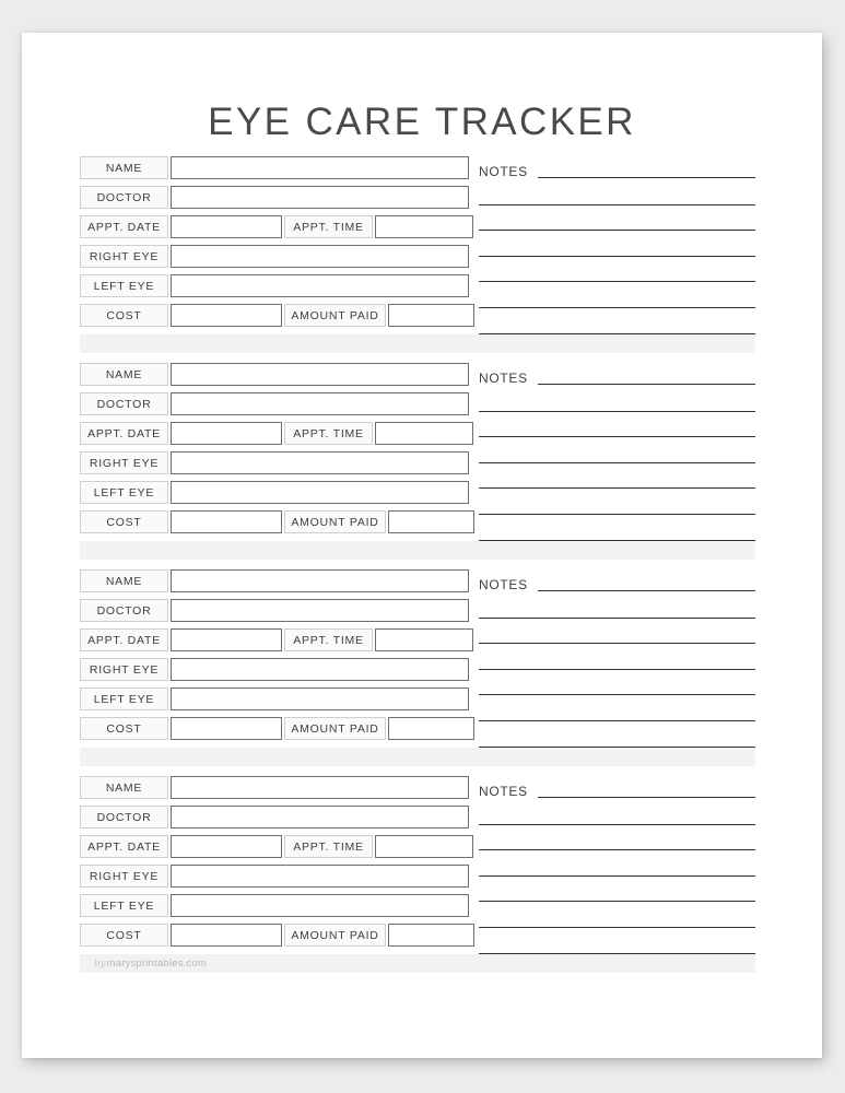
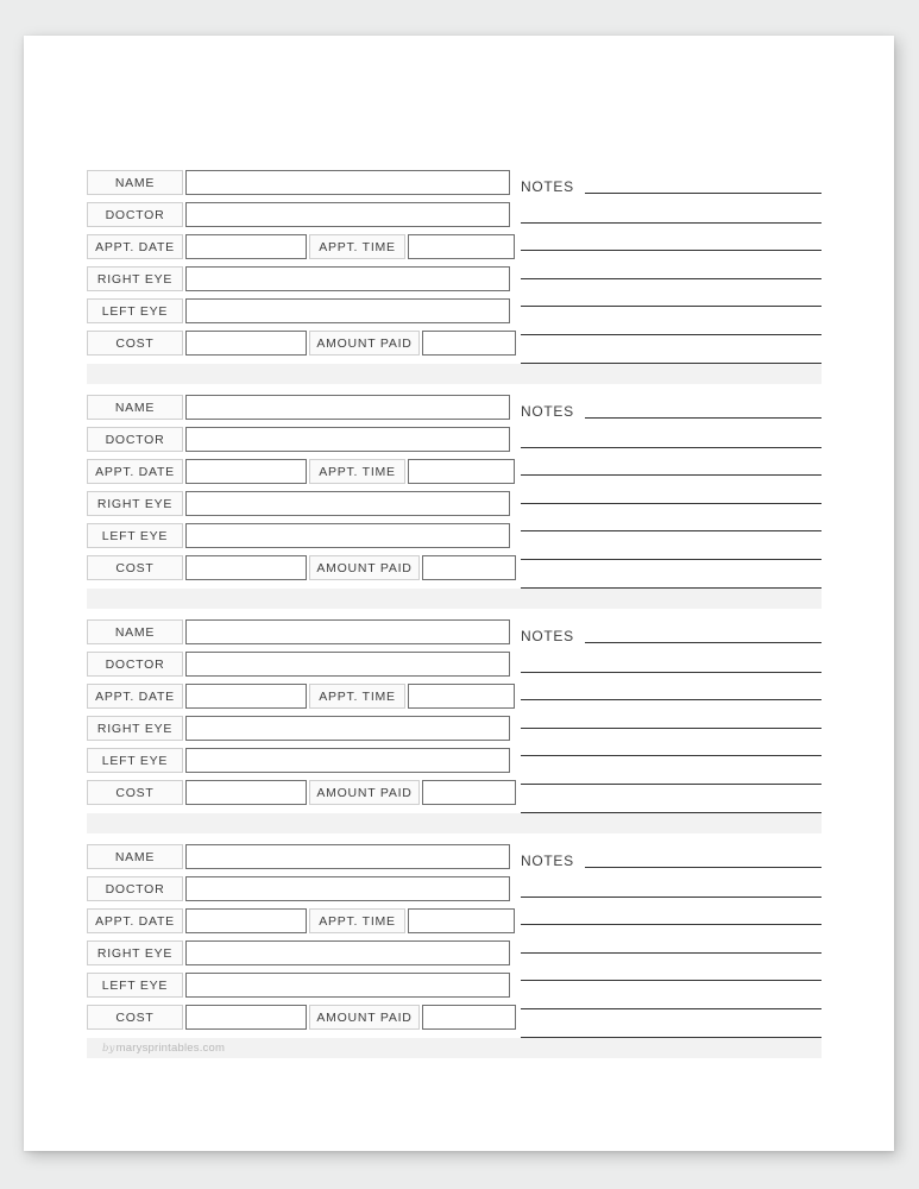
- EYE CARE TRACKER
  NAME
  DOCTOR
  APPT. DATE
  APPT. TIME
  RIGHT EYE
  LEFT EYE
  COST
  AMOUNT PAID
  NOTES
  NAME
  DOCTOR
  APPT. DATE
  APPT. TIME
  RIGHT EYE
  LEFT EYE
  COST
  AMOUNT PAID
  NOTES
  NAME
  DOCTOR
  APPT. DATE
  APPT. TIME
  RIGHT EYE
  LEFT EYE
  COST
  AMOUNT PAID
  NOTES
  NAME
  DOCTOR
  APPT. DATE
  APPT. TIME
  RIGHT EYE
  LEFT EYE
  COST
  AMOUNT PAID
  NOTES
  bymarysprintables.com
